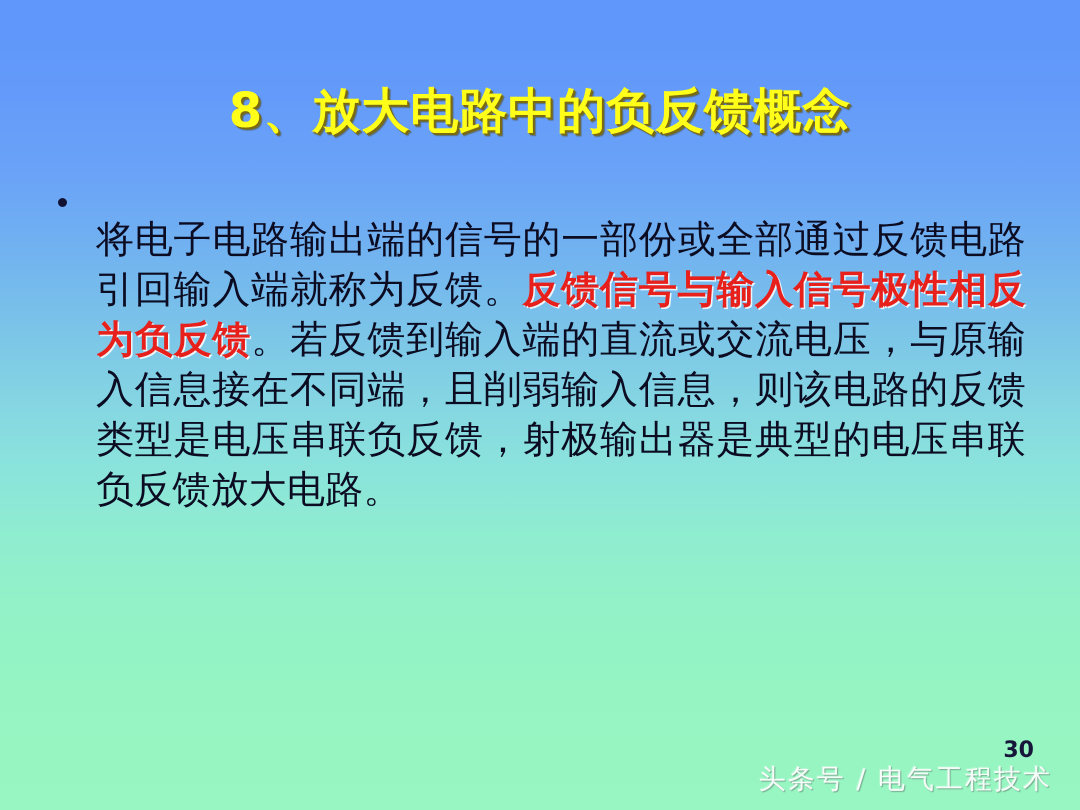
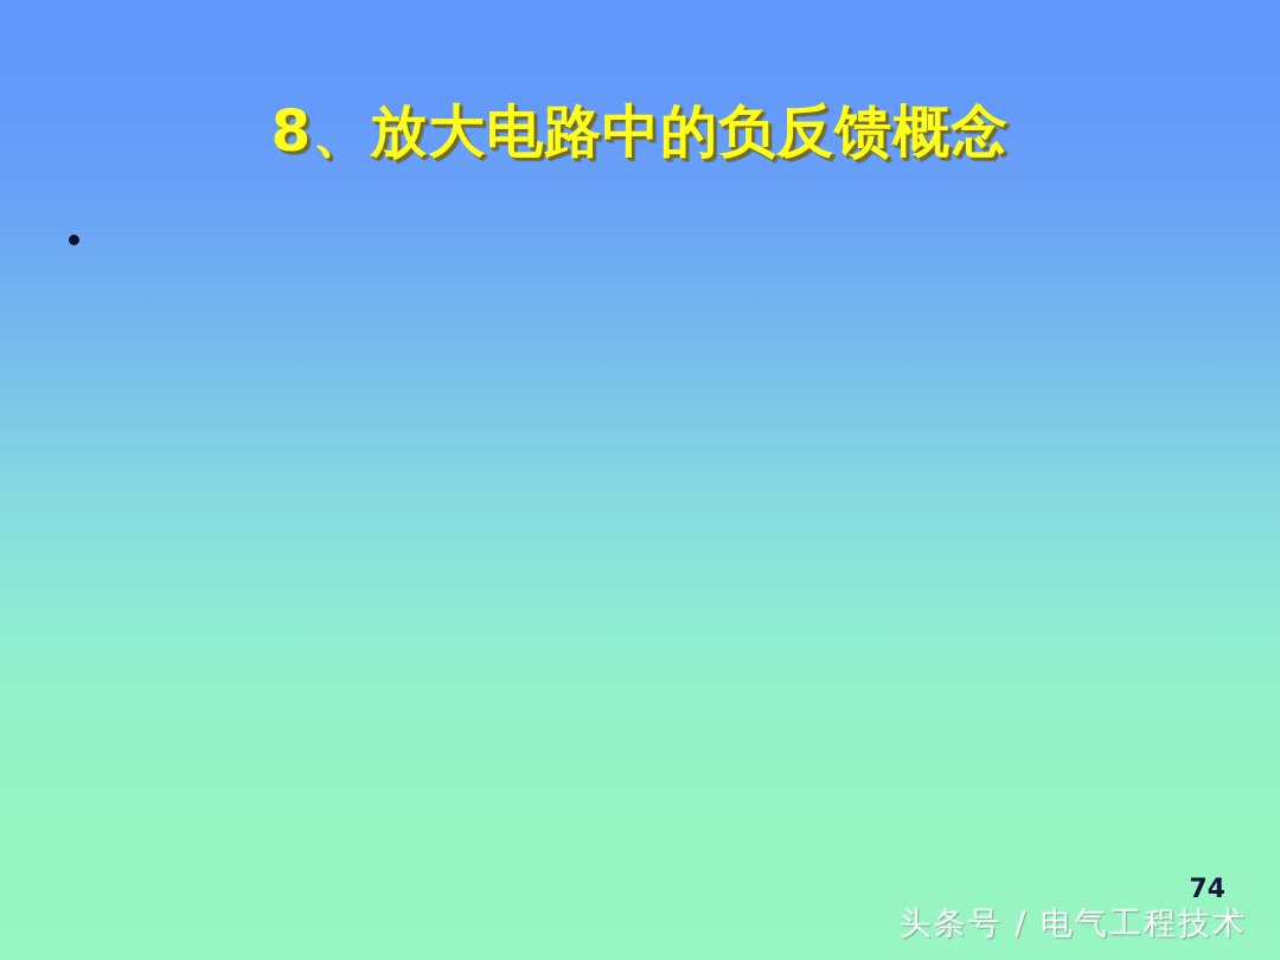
  8、放大电路中的负反馈概念
- 将电子电路输出端的信号的一部份或全部通过反馈电路引回输入端就称为反馈。反馈信号与输入信号极性相反为负反馈。若反馈到输入端的直流或交流电压，与原输入信息接在不同端，且削弱输入信息，则该电路的反馈类型是电压串联负反馈，射极输出器是典型的电压串联负反馈放大电路。
- 30
+ 74
  头条号 / 电气工程技术
